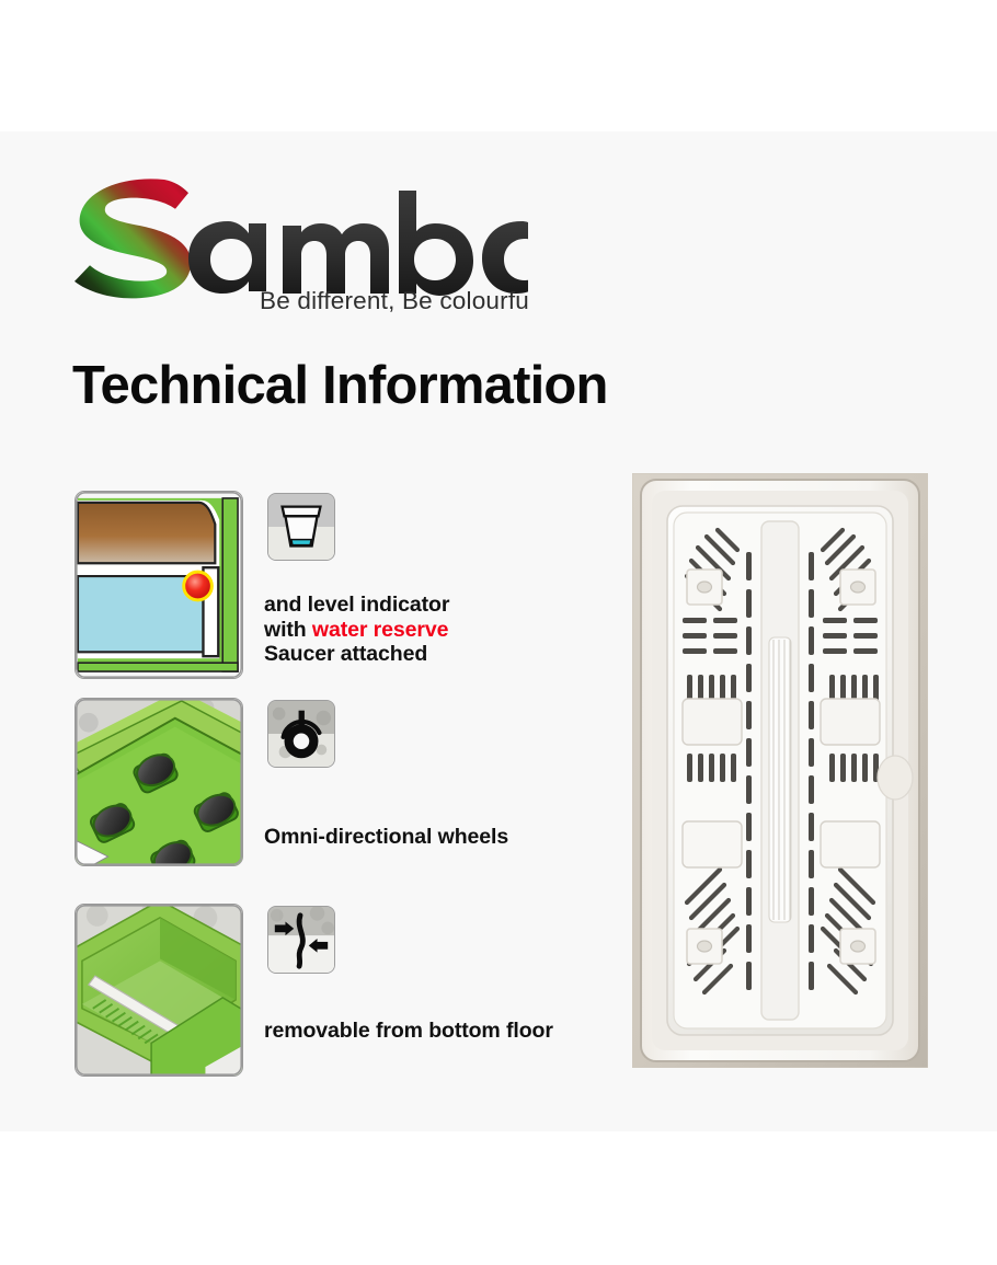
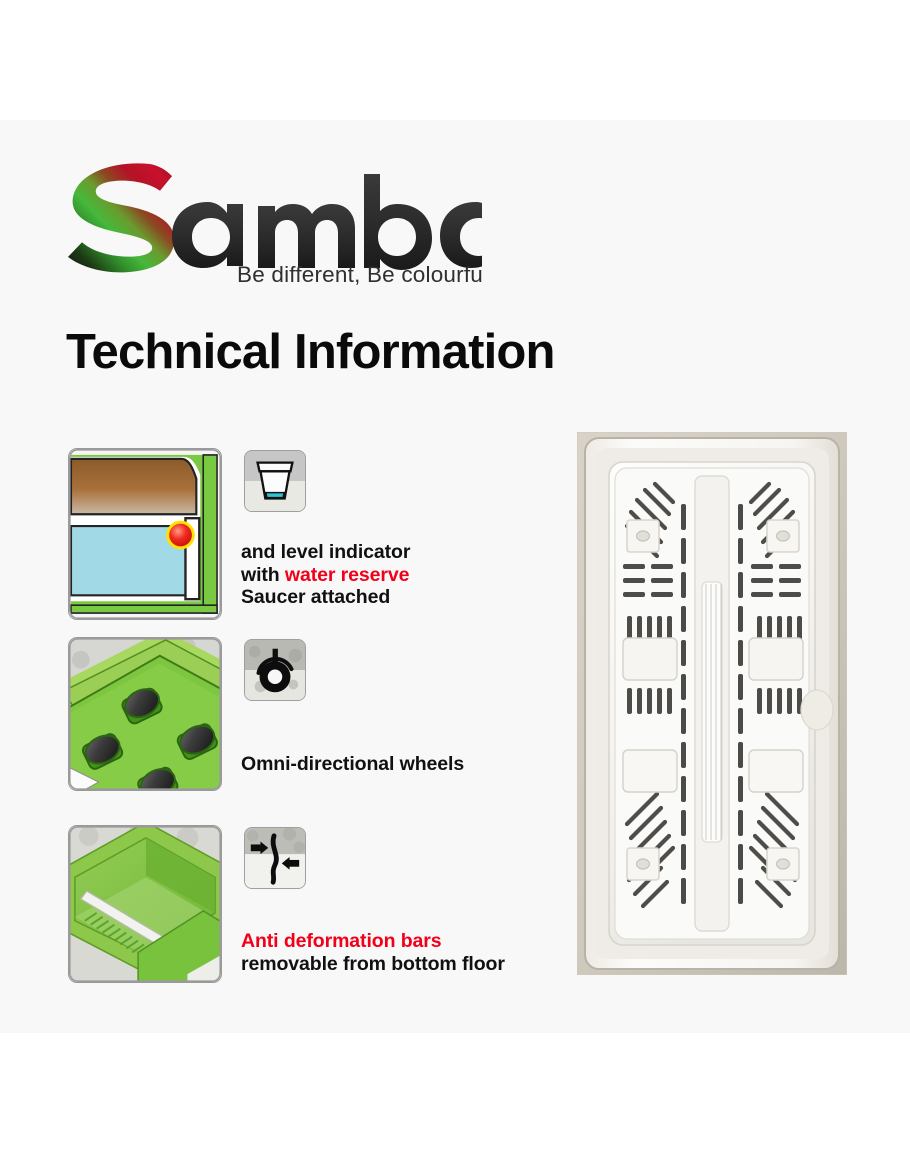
  Be different, Be colourfu
  Technical Information
  and level indicator
  with water reserve
  Saucer attached
  Omni-directional wheels
+ Anti deformation bars
  removable from bottom floor
